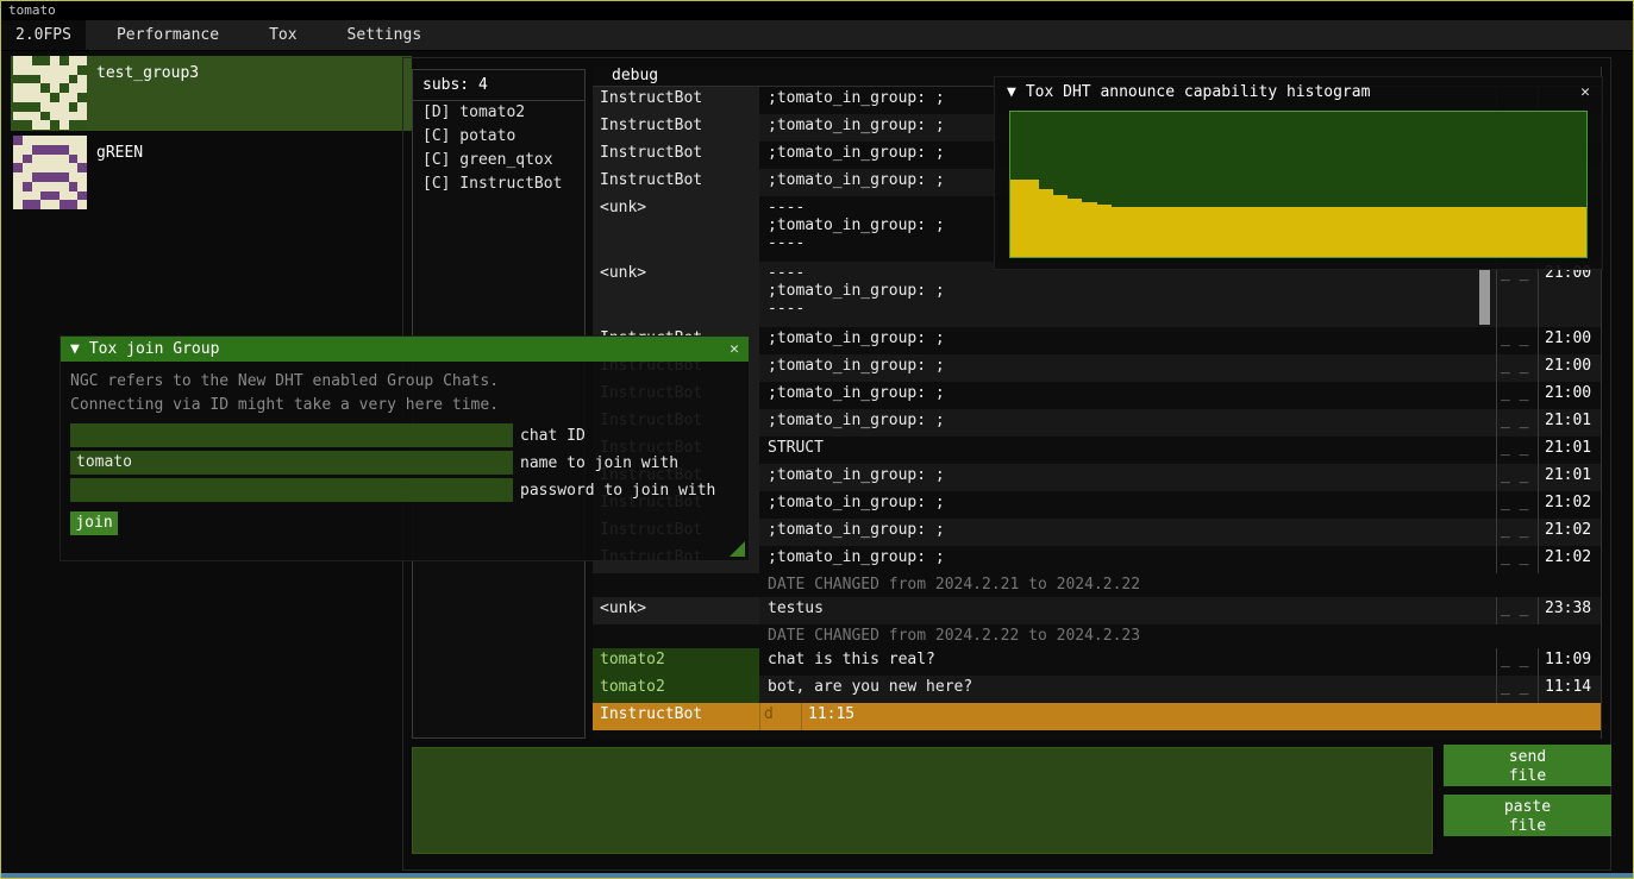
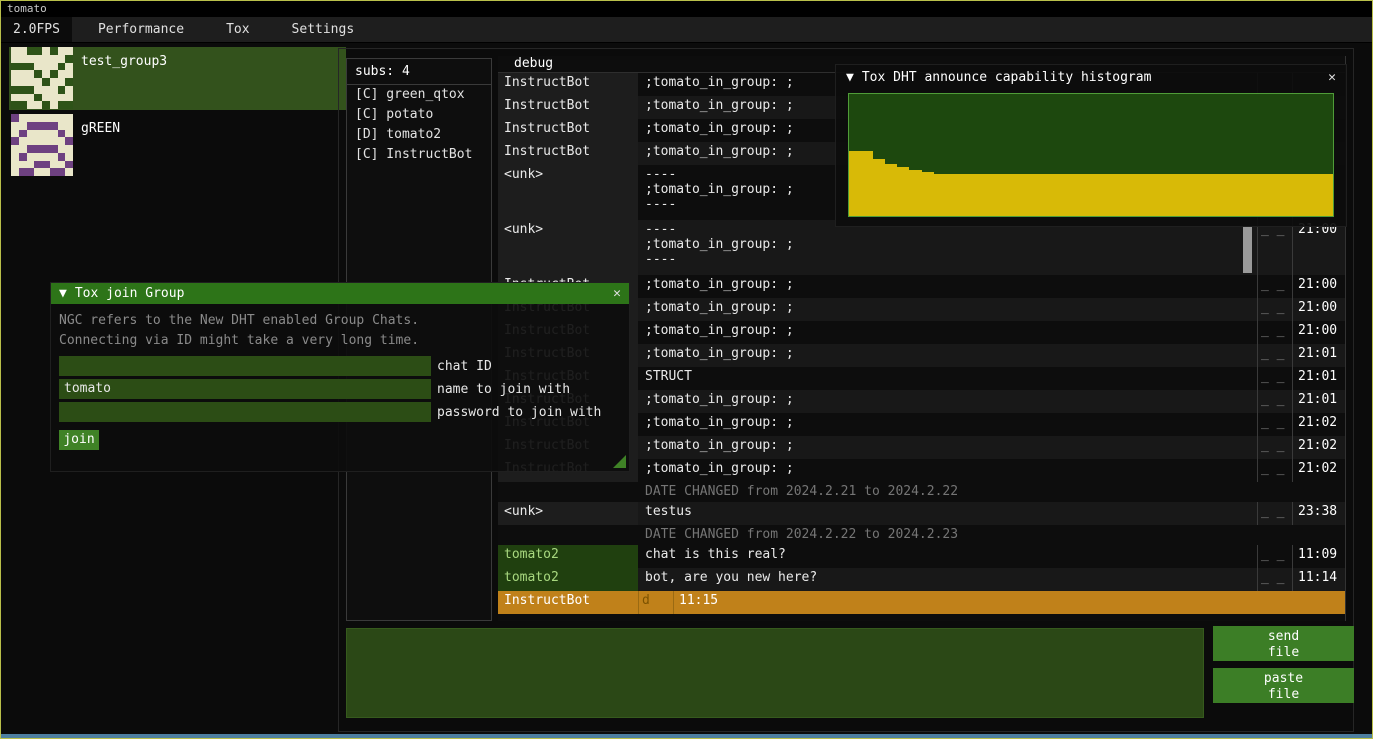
  tomato
  2.0FPS
  Performance
  Tox
  Settings
  test_group3
  gREEN
  subs: 4
- [D] tomato2
+ [C] green_qtox
  [C] potato
- [C] green_qtox
+ [D] tomato2
  [C] InstructBot
  debug
  InstructBot
  ;tomato_in_group: ;
  InstructBot
  ;tomato_in_group: ;
  InstructBot
  ;tomato_in_group: ;
  InstructBot
  ;tomato_in_group: ;
  <unk>
  ----
  ;tomato_in_group: ;
  ----
  <unk>
  ----
  ;tomato_in_group: ;
  ----
  _ _
  21:00
  ;tomato_in_group: ;
  _ _
  21:00
  ;tomato_in_group: ;
  _ _
  21:00
  ;tomato_in_group: ;
  _ _
  21:00
  ;tomato_in_group: ;
  _ _
  21:01
  STRUCT
  _ _
  21:01
  ;tomato_in_group: ;
  _ _
  21:01
  ;tomato_in_group: ;
  _ _
  21:02
  ;tomato_in_group: ;
  _ _
  21:02
  ;tomato_in_group: ;
  _ _
  21:02
  DATE CHANGED from 2024.2.21 to 2024.2.22
  <unk>
  testus
  _ _
  23:38
  DATE CHANGED from 2024.2.22 to 2024.2.23
  tomato2
  chat is this real?
  _ _
  11:09
  tomato2
  bot, are you new here?
  _ _
  11:14
  InstructBot
  d
  11:15
  send
  file
  paste
  file
  ▼
  Tox DHT announce capability histogram
  ✕
  ▼
  Tox join Group
  ✕
  NGC refers to the New DHT enabled Group Chats.
- Connecting via ID might take a very here time.
+ Connecting via ID might take a very long time.
  chat ID
  tomato
  name to join with
  password to join with
  join
